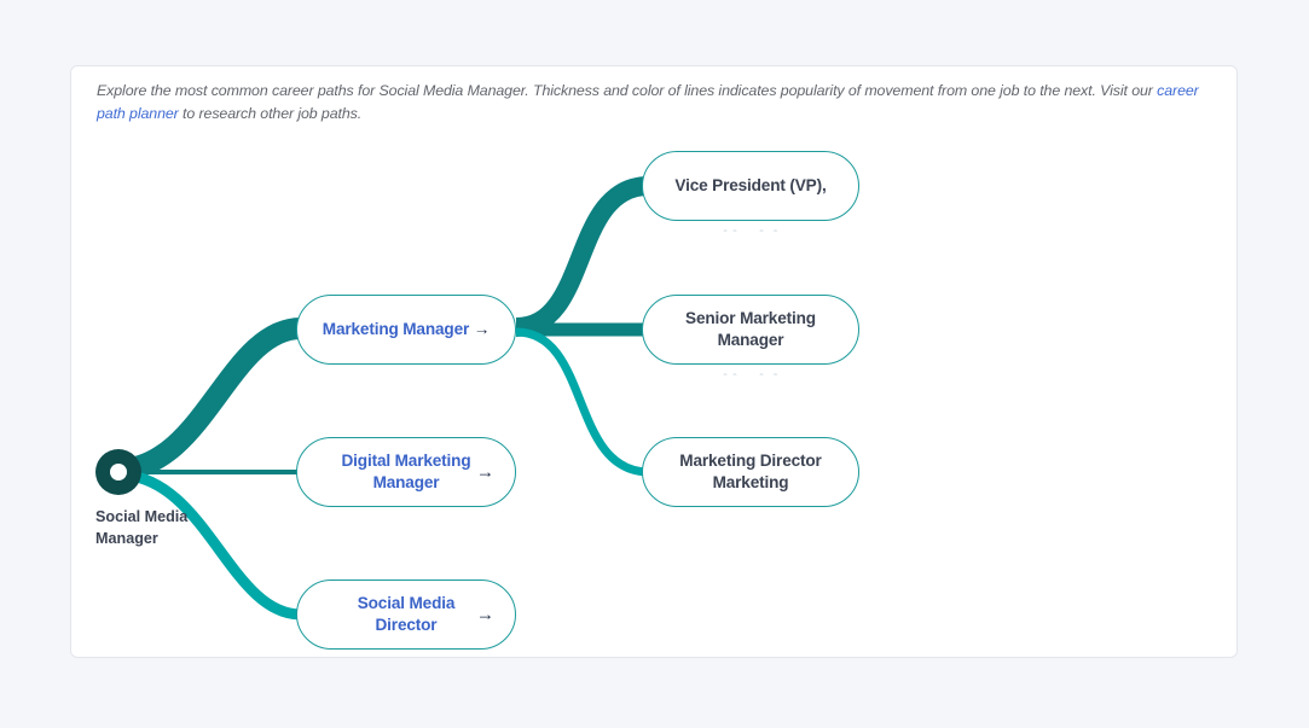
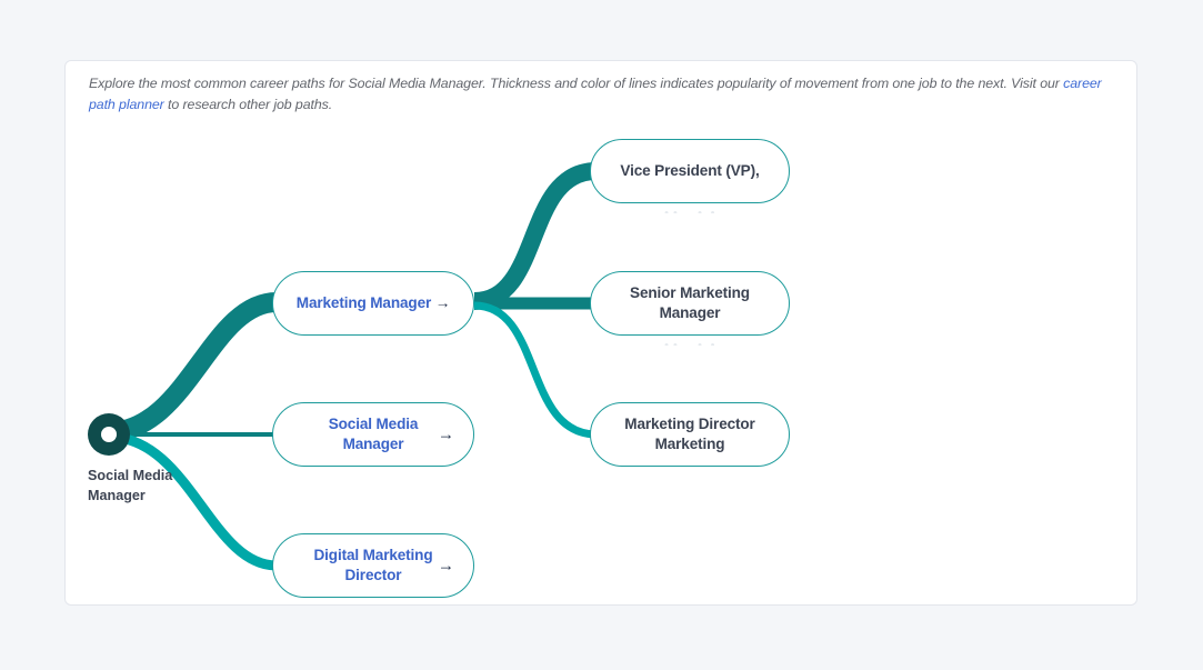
  Explore the most common career paths for Social Media Manager. Thickness and color of lines indicates popularity of movement from one job to the next. Visit our career path planner to research other job paths.
  Social Media Manager
  Marketing Manager →
- Digital Marketing
+ Social Media
  Manager
  →
- Social Media
+ Digital Marketing
  Director
  →
  Vice President (VP),
  Senior Marketing
  Manager
  Marketing Director
  Marketing
